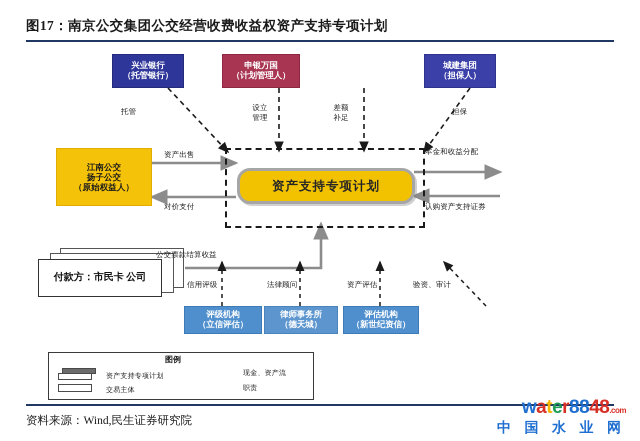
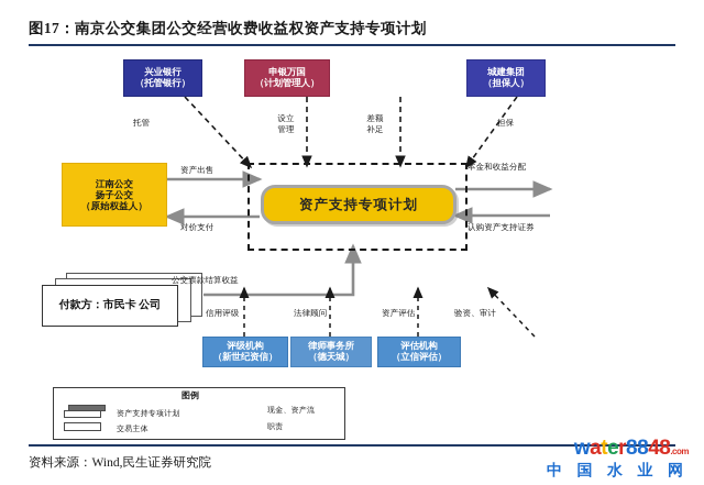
  图17：南京公交集团公交经营收费收益权资产支持专项计划
  兴业银行
  （托管银行）
  申银万国
  （计划管理人）
  城建集团
  （担保人）
  资产支持专项计划
  江南公交
  扬子公交
  （原始权益人）
  付款方：市民卡 公司
  评级机构
- （立信评估）
+ （新世纪资信）
  律师事务所
  （德天城）
  评估机构
- （新世纪资信）
+ （立信评估）
  托管
  设立
  管理
  差额
  补足
  担保
  资产出售
  对价支付
  本金和收益分配
  认购资产支持证券
  公交票款结算收益
  信用评级
  法律顾问
  资产评估
  验资、审计
  图例
  资产支持专项计划
  交易主体
  现金、资产流
  职责
  资料来源：Wind,民生证券研究院
  water8848.com
  中 国 水 业 网
